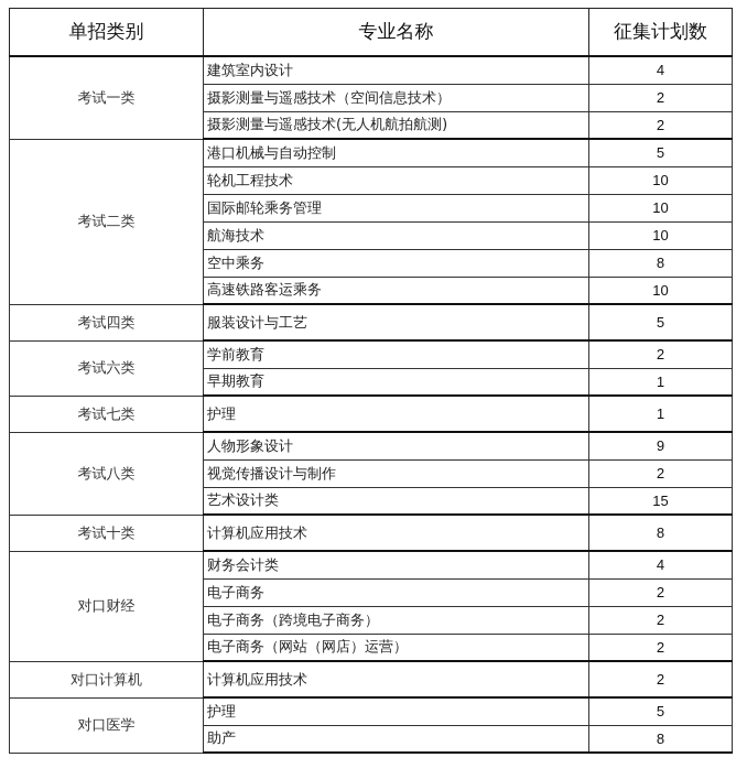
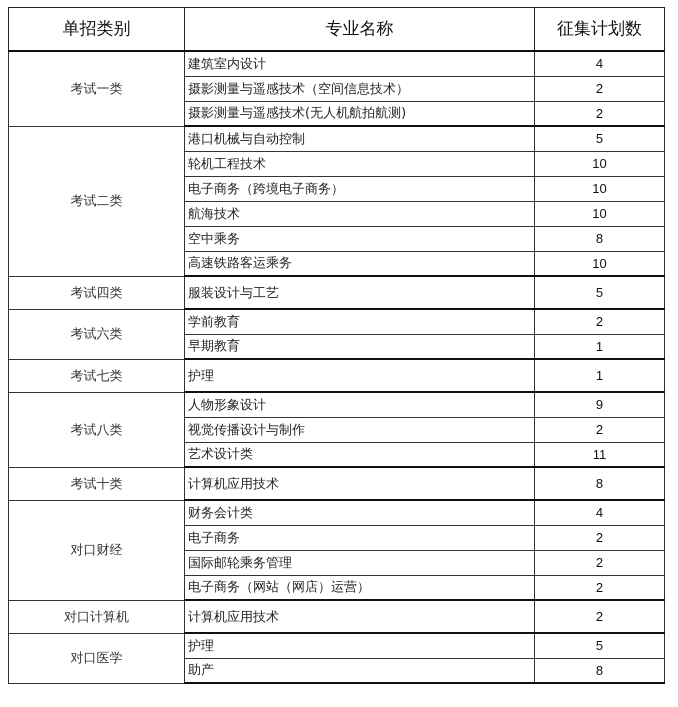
  单招类别	专业名称	征集计划数
  考试一类	建筑室内设计	4
  摄影测量与遥感技术（空间信息技术）	2
  摄影测量与遥感技术(无人机航拍航测)	2
  考试二类	港口机械与自动控制	5
  轮机工程技术	10
- 国际邮轮乘务管理	10
+ 电子商务（跨境电子商务）	10
  航海技术	10
  空中乘务	8
  高速铁路客运乘务	10
  考试四类	服装设计与工艺	5
  考试六类	学前教育	2
  早期教育	1
  考试七类	护理	1
  考试八类	人物形象设计	9
  视觉传播设计与制作	2
- 艺术设计类	15
+ 艺术设计类	11
  考试十类	计算机应用技术	8
  对口财经	财务会计类	4
  电子商务	2
- 电子商务（跨境电子商务）	2
+ 国际邮轮乘务管理	2
  电子商务（网站（网店）运营）	2
  对口计算机	计算机应用技术	2
  对口医学	护理	5
  助产	8
